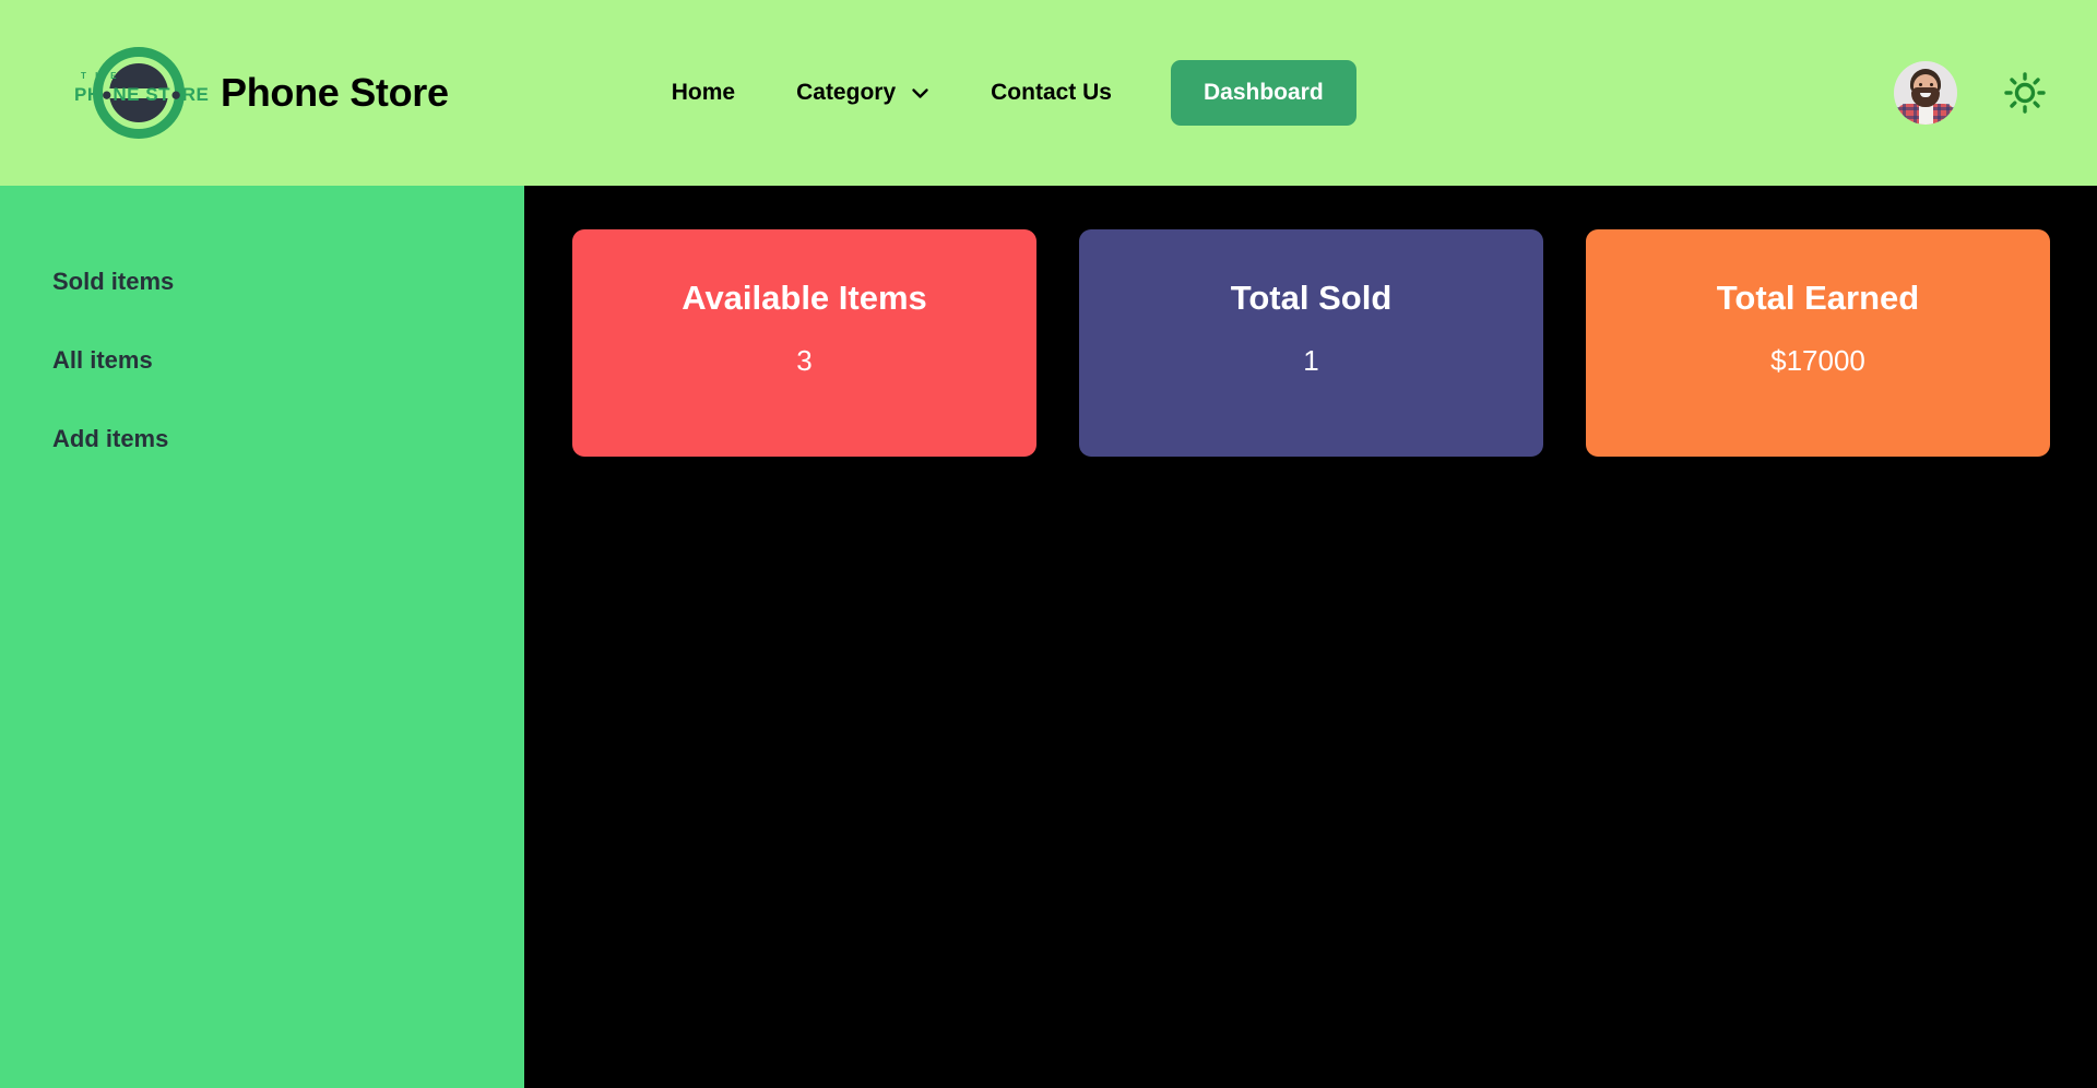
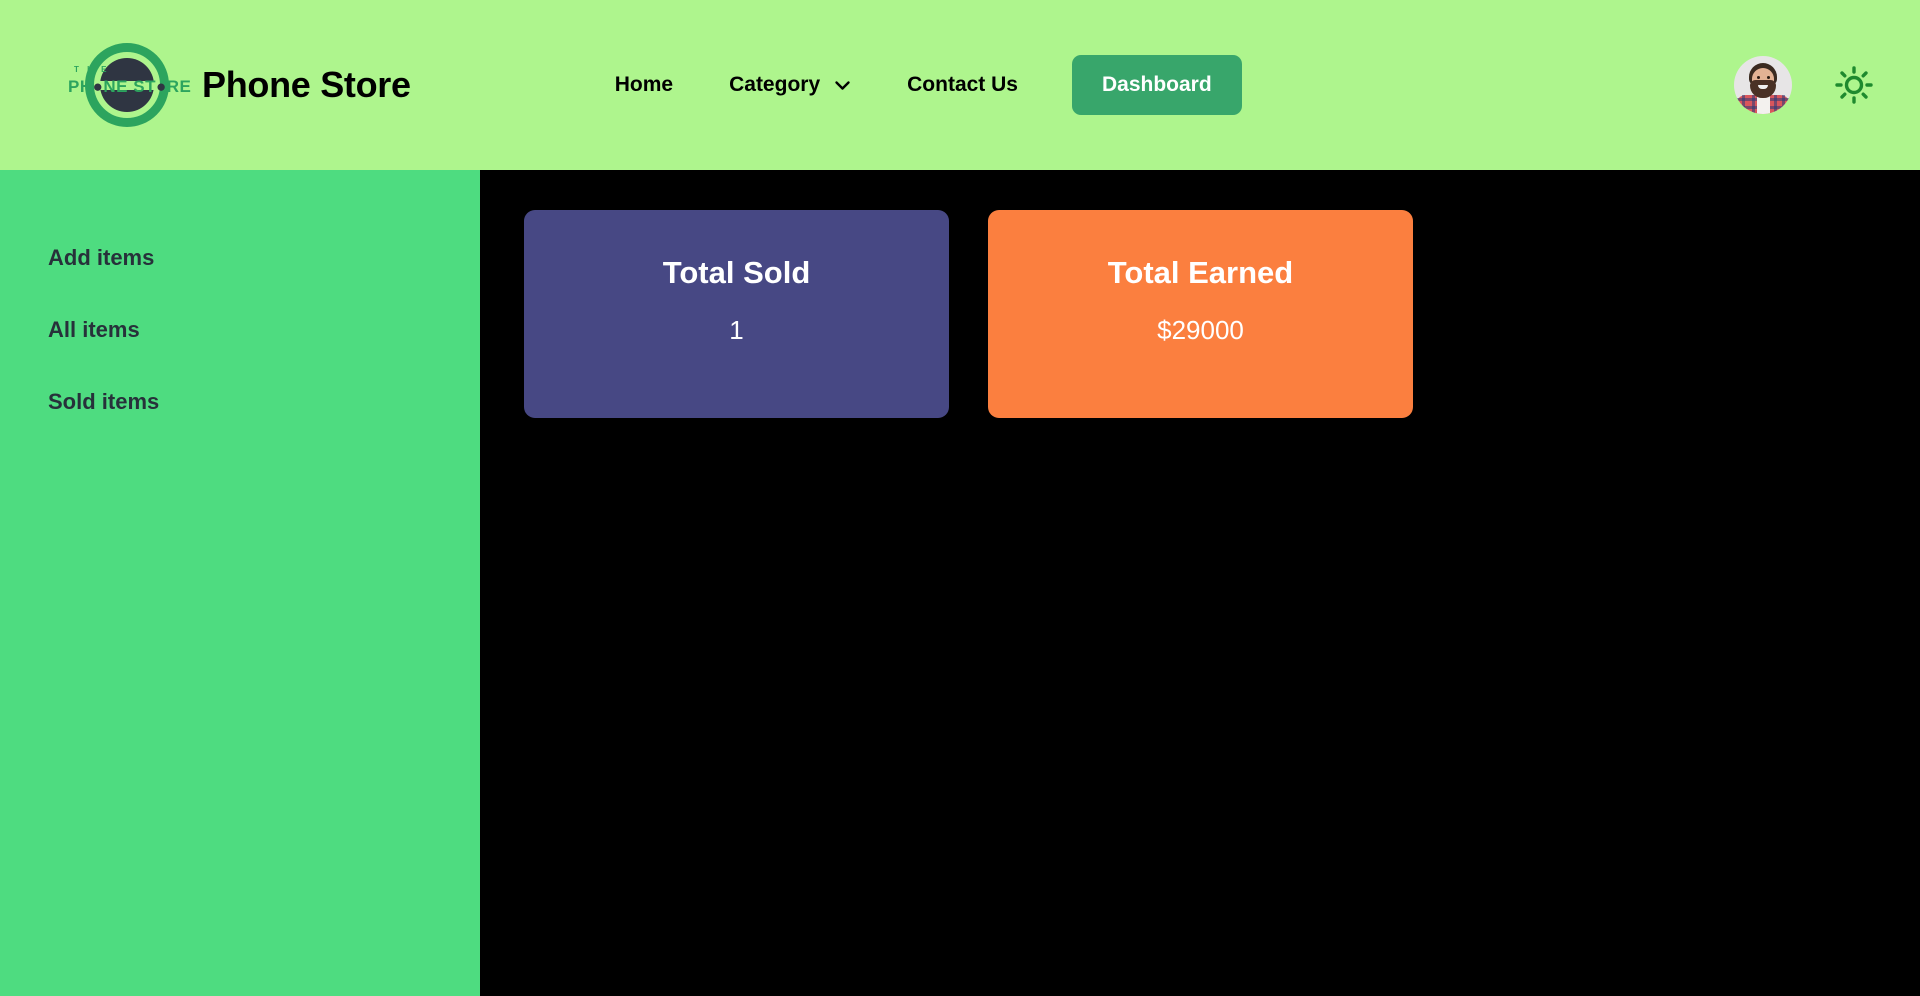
  T H E
  PH●NE ST●RE
  Phone Store
  Home
  Category
  Contact Us
  Dashboard
- Sold items
+ Add items
  All items
- Add items
+ Sold items
- Available Items
- 3
  Total Sold
  1
  Total Earned
- $17000
+ $29000
